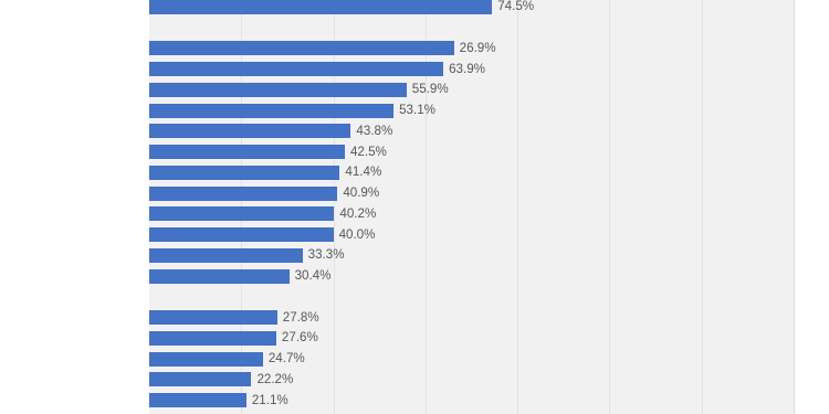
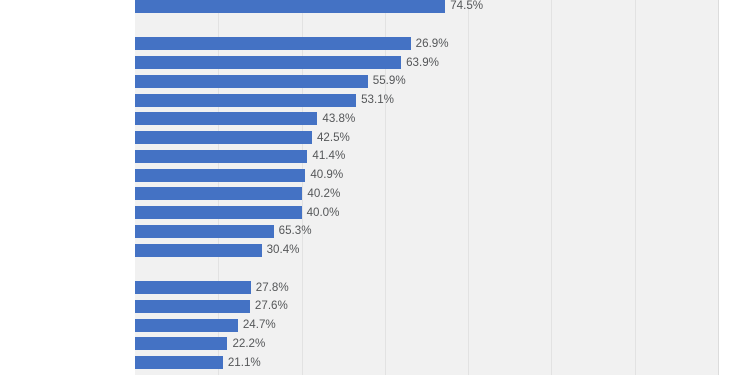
  74.5%
  26.9%
  63.9%
  55.9%
  53.1%
  43.8%
  42.5%
  41.4%
  40.9%
  40.2%
  40.0%
- 33.3%
+ 65.3%
  30.4%
  27.8%
  27.6%
  24.7%
  22.2%
  21.1%
